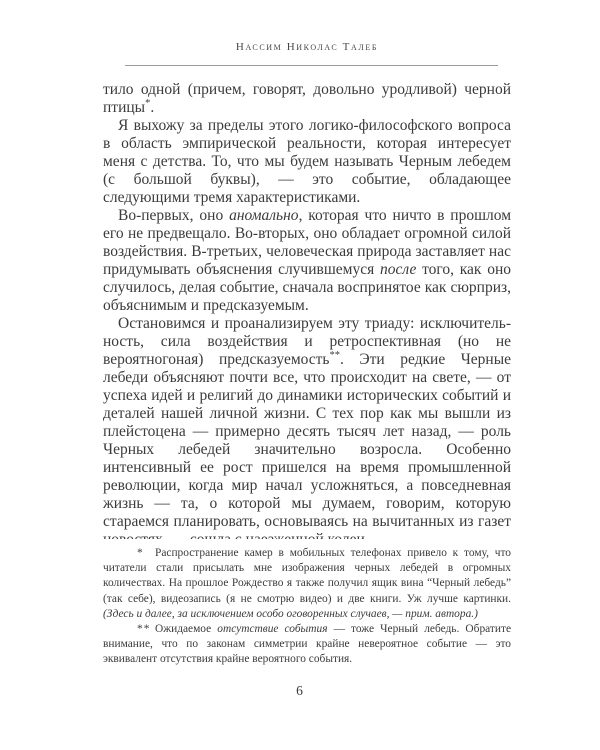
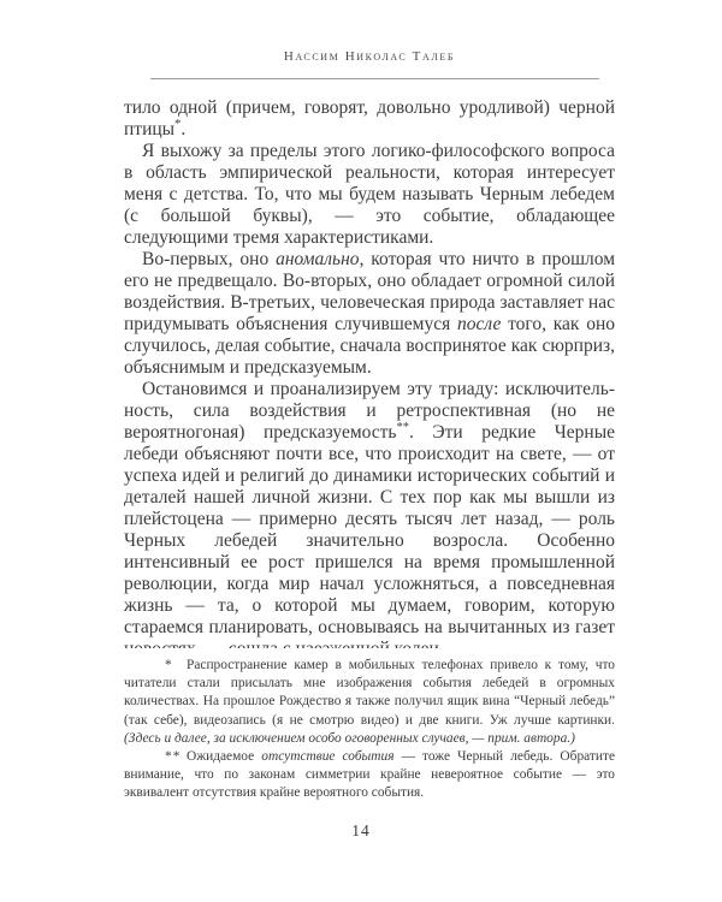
  Нассим Николас Талеб
  тило одной (причем, говорят, довольно уродливой) черной птицы*.
  Я выхожу за пределы этого логико-философского вопроса в область эмпирической реальности, которая интересует меня с детства. То, что мы будем называть Черным лебедем (с большой буквы), — это событие, обладающее следующими тремя характеристиками.
  Во-первых, оно аномально, которая что ничто в прошлом его не предвещало. Во-вторых, оно обладает огромной силой воздействия. В-третьих, человеческая природа заставляет нас придумывать объяснения случившемуся после того, как оно случилось, делая событие, сначала воспринятое как сюрприз, объяснимым и предсказуемым.
  Остановимся и проанализируем эту триаду: исключитель­ность, сила воздействия и ретроспективная (но не вероятного­ная) предсказуемость**. Эти редкие Черные лебеди объясняют почти все, что происходит на свете, — от успеха идей и религий до динамики исторических событий и деталей нашей личной жизни. С тех пор как мы вышли из плейстоцена — примерно десять тысяч лет назад, — роль Черных лебедей значительно возросла. Особенно интенсивный ее рост пришелся на время промышленной революции, когда мир начал усложняться, а повседневная жизнь — та, о которой мы думаем, говорим, которую стараемся планировать, основываясь на вычитанных из газет
- * Распространение камер в мобильных телефонах привело к тому, что читатели стали присылать мне изображения черных лебедей в огромных количествах. На прошлое Рож­дество я также получил ящик вина “Черный лебедь” (так себе), видеозапись (я не смотрю видео) и две книги. Уж лучше картинки. (Здесь и далее, за исключением особо оговоренных случаев, — прим. автора.)
+ * Распространение камер в мобильных телефонах привело к тому, что читатели стали присылать мне изображения события лебедей в огромных количествах. На прошлое Рож­дество я также получил ящик вина “Черный лебедь” (так себе), видеозапись (я не смотрю видео) и две книги. Уж лучше картинки. (Здесь и далее, за исключением особо оговоренных случаев, — прим. автора.)
  ** Ожидаемое отсутствие события — тоже Черный лебедь. Обратите внимание, что по законам симметрии крайне невероятное событие — это эквивалент отсутствия крайне вероятного события.
- 6
+ 14
